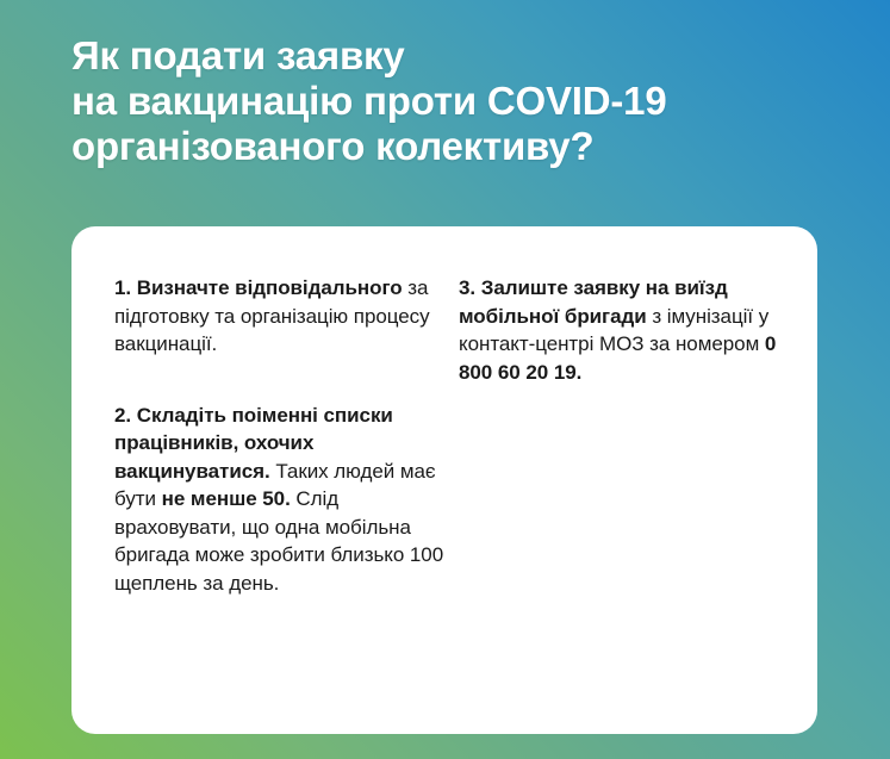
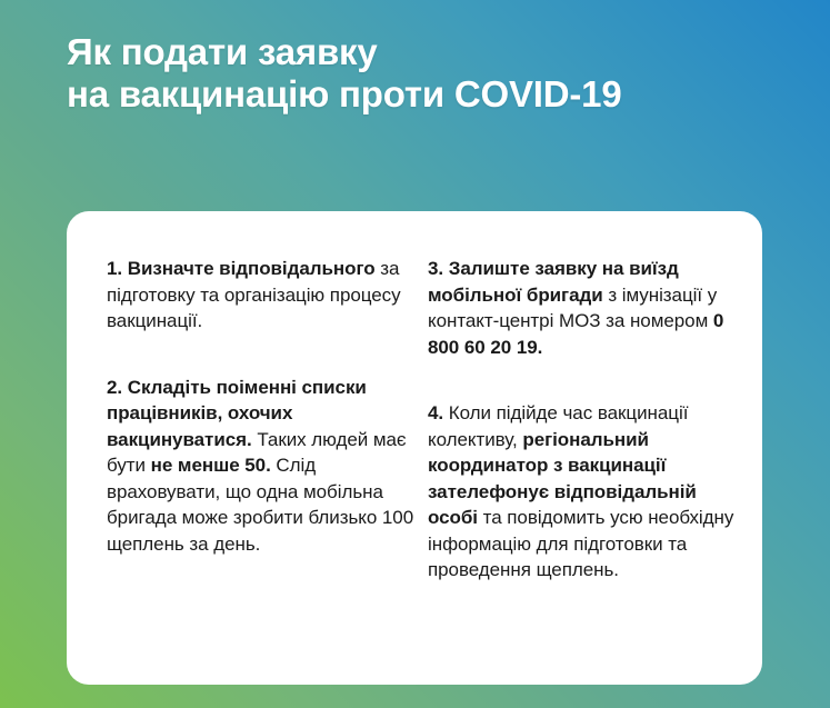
  Як подати заявку
  на вакцинацію проти COVID-19
- організованого колективу?
  1. Визначте відповідального за підготовку та організацію процесу вакцинації.
  2. Складіть поіменні списки працівників, охочих вакцинуватися. Таких людей має бути не менше 50. Слід враховувати, що одна мобільна бригада може зробити близько 100 щеплень за день.
  3. Залиште заявку на виїзд мобільної бригади з імунізації у контакт-центрі МОЗ за номером 0 800 60 20 19.
+ 4. Коли підійде час вакцинації колективу, регіональний координатор з вакцинації зателефонує відповідальній особі та повідомить усю необхідну інформацію для підготовки та проведення щеплень.
